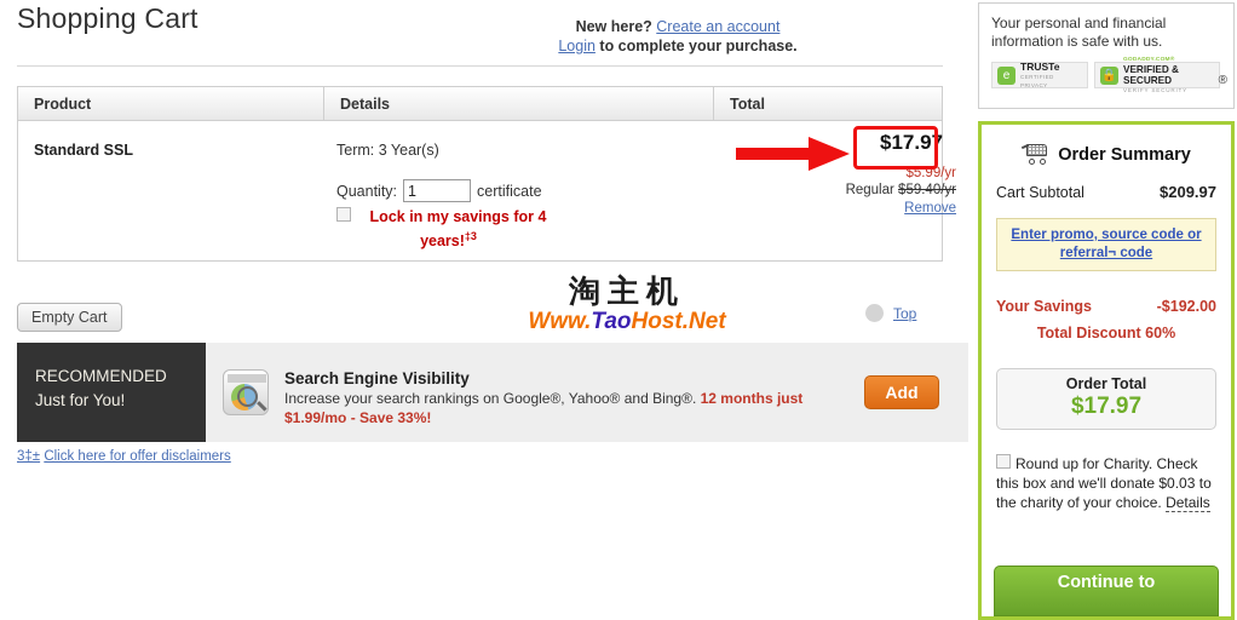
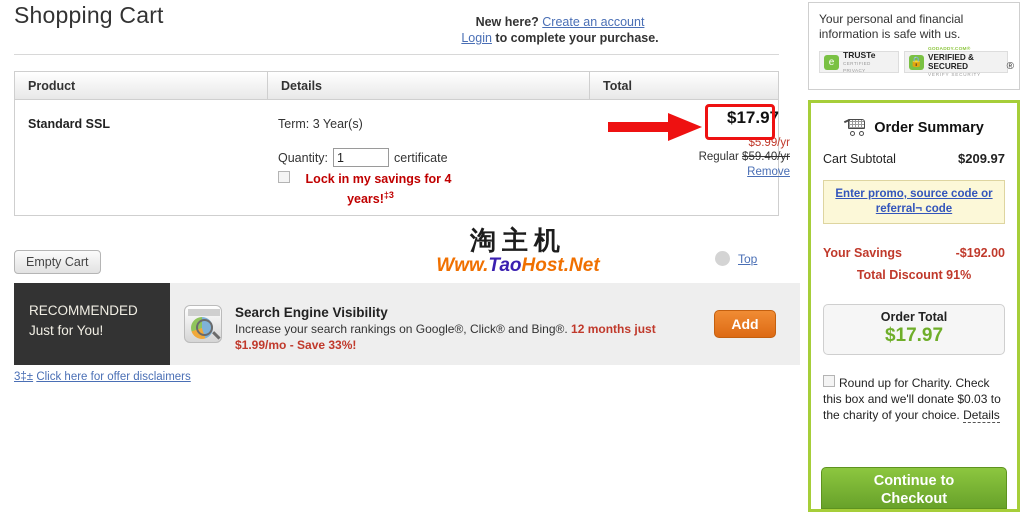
  Shopping Cart
  New here? Create an account
  Login to complete your purchase.
  Product
  Details
  Total
  Standard SSL
  Term: 3 Year(s)
  Quantity:
  1
  certificate
  Lock in my savings for 4 years!‡3
  $17.97
  $5.99/yr
  Regular $59.40/yr
  Remove
  Empty Cart
  Top
  淘主机
  Www.TaoHost.Net
  RECOMMENDED
  Just for You!
  Search Engine Visibility
- Increase your search rankings on Google®, Yahoo® and Bing®. 12 months just $1.99/mo - Save 33%!
+ Increase your search rankings on Google®, Click® and Bing®. 12 months just $1.99/mo - Save 33%!
  Add
  3‡± Click here for offer disclaimers
  Your personal and financial information is safe with us.
  e
  TRUSTe
  🔒
  VERIFIED & SECURED
  ®
  Order Summary
  Cart Subtotal
  $209.97
  Enter promo, source code or
  referral¬ code
  Your Savings
  -$192.00
- Total Discount 60%
+ Total Discount 91%
  Order Total
  $17.97
  Round up for Charity. Check this box and we'll donate $0.03 to the charity of your choice. Details
  Continue to
+ Checkout
